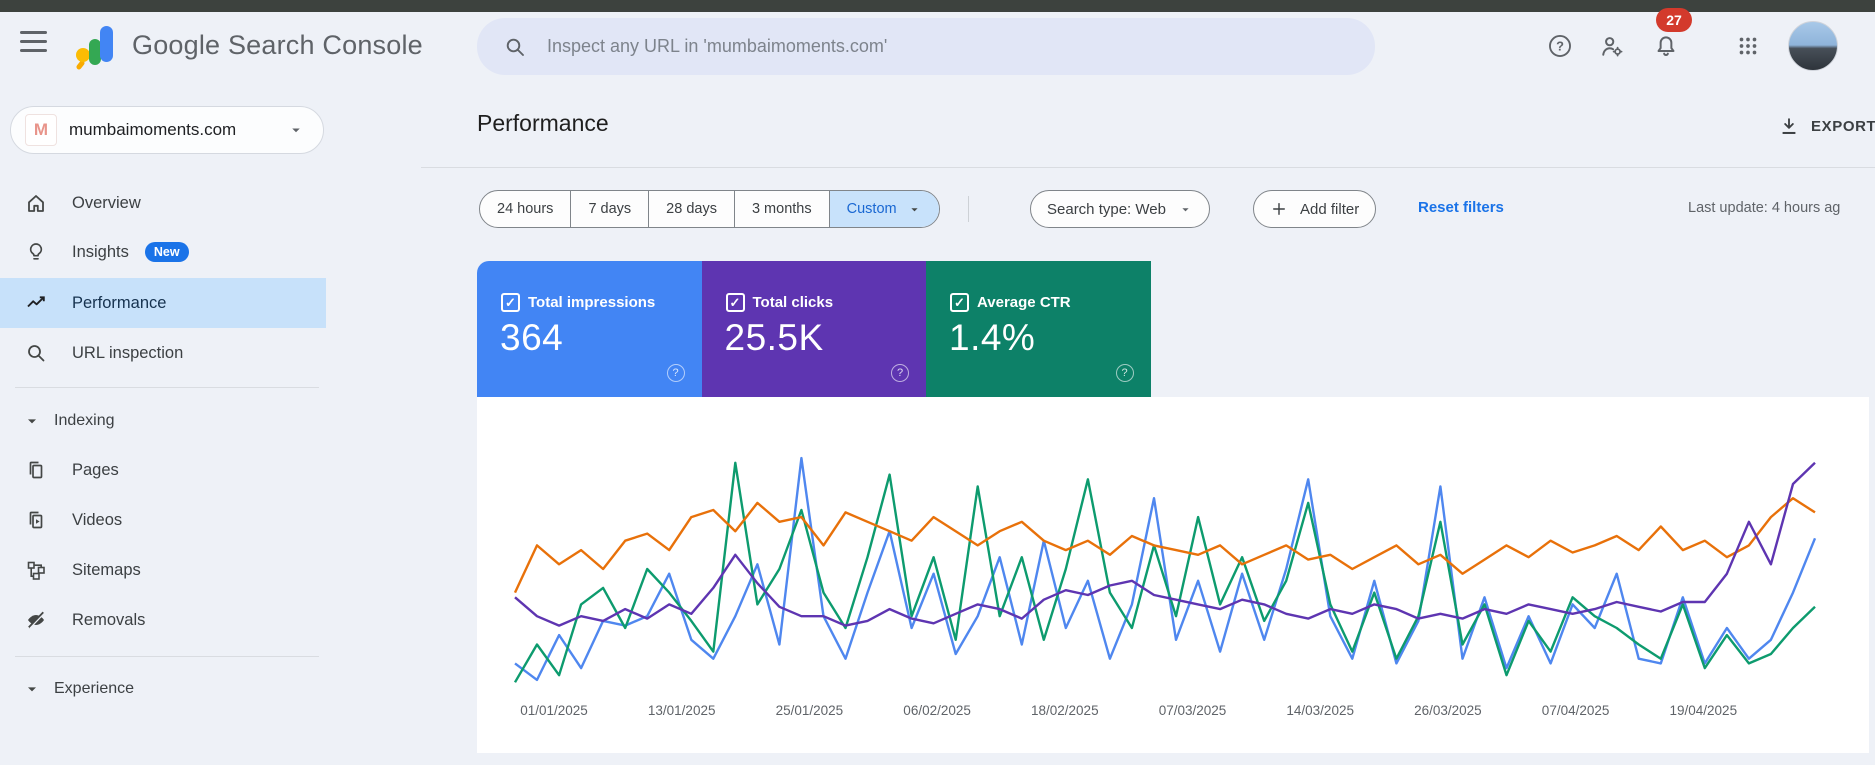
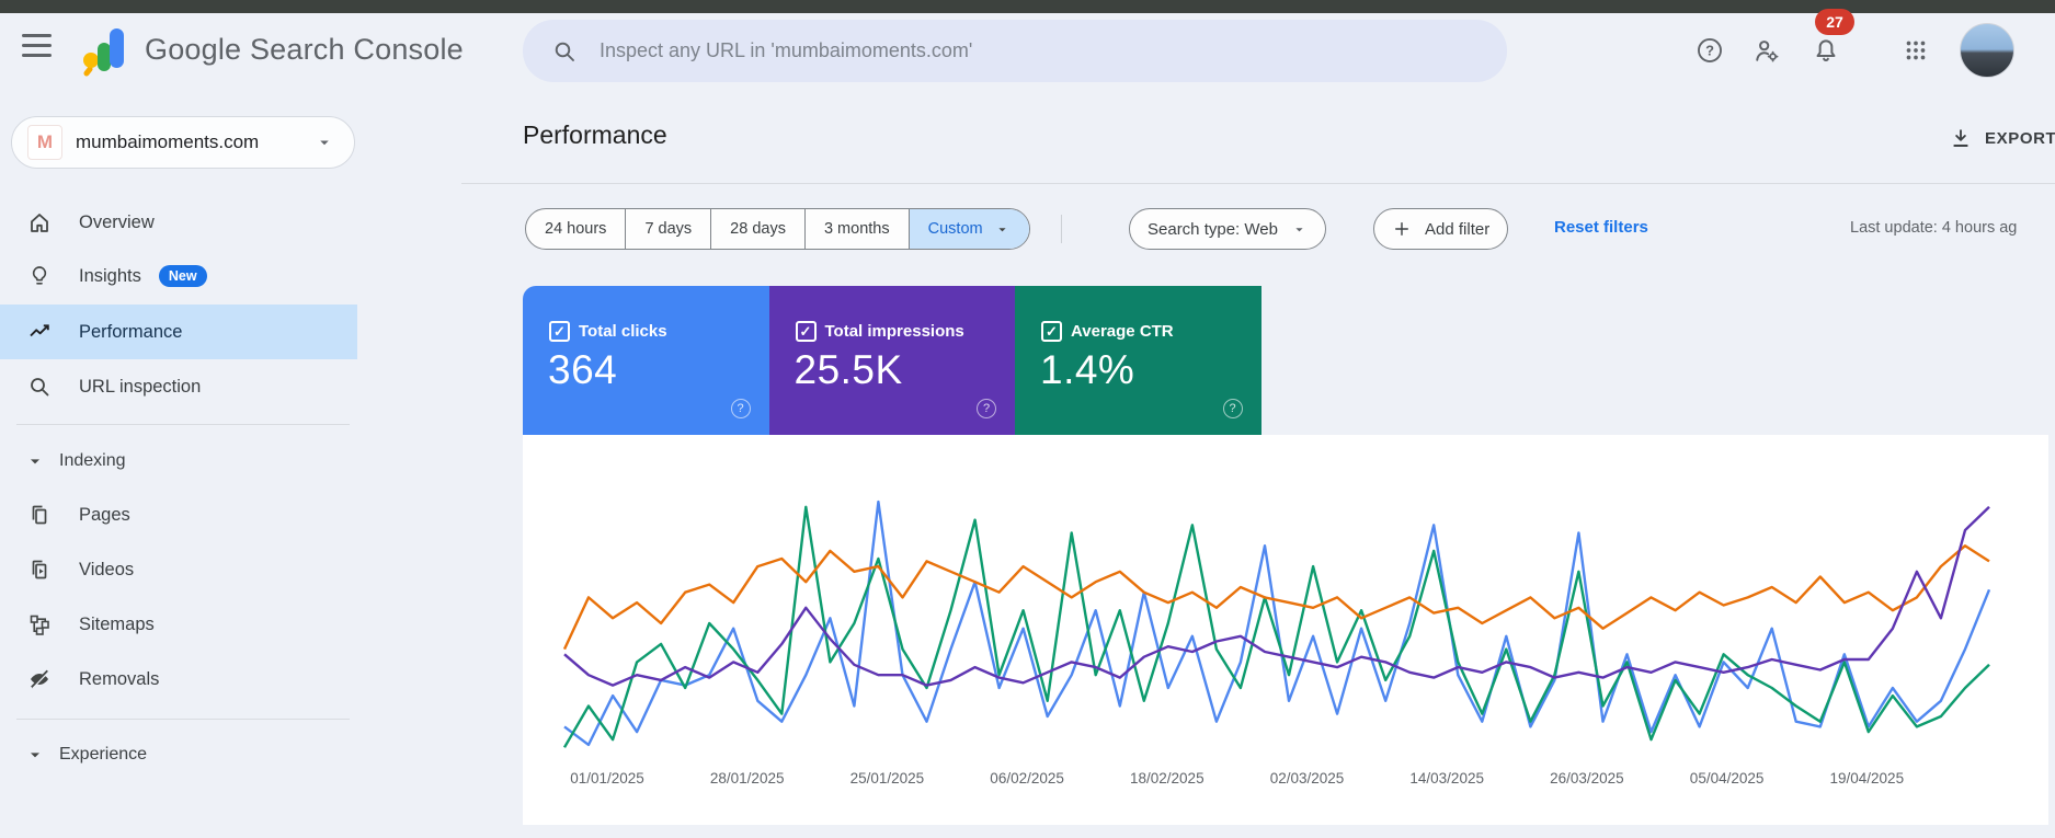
  Google Search Console
  Inspect any URL in 'mumbaimoments.com'
  ?
  27
  M
  mumbaimoments.com
  Overview
  Insights
  New
  Performance
  URL inspection
  Indexing
  Pages
  Videos
  Sitemaps
  Removals
  Experience
  Performance
  EXPORT
  24 hours
  7 days
  28 days
  3 months
  Custom
  Search type: Web
  Add filter
  Reset filters
  Last update: 4 hours ag
- Total impressions
+ Total clicks
  364
- Total clicks
+ Total impressions
  25.5K
  Average CTR
  1.4%
  01/01/2025
- 13/01/2025
+ 28/01/2025
  25/01/2025
  06/02/2025
  18/02/2025
- 07/03/2025
+ 02/03/2025
  14/03/2025
  26/03/2025
- 07/04/2025
+ 05/04/2025
  19/04/2025
